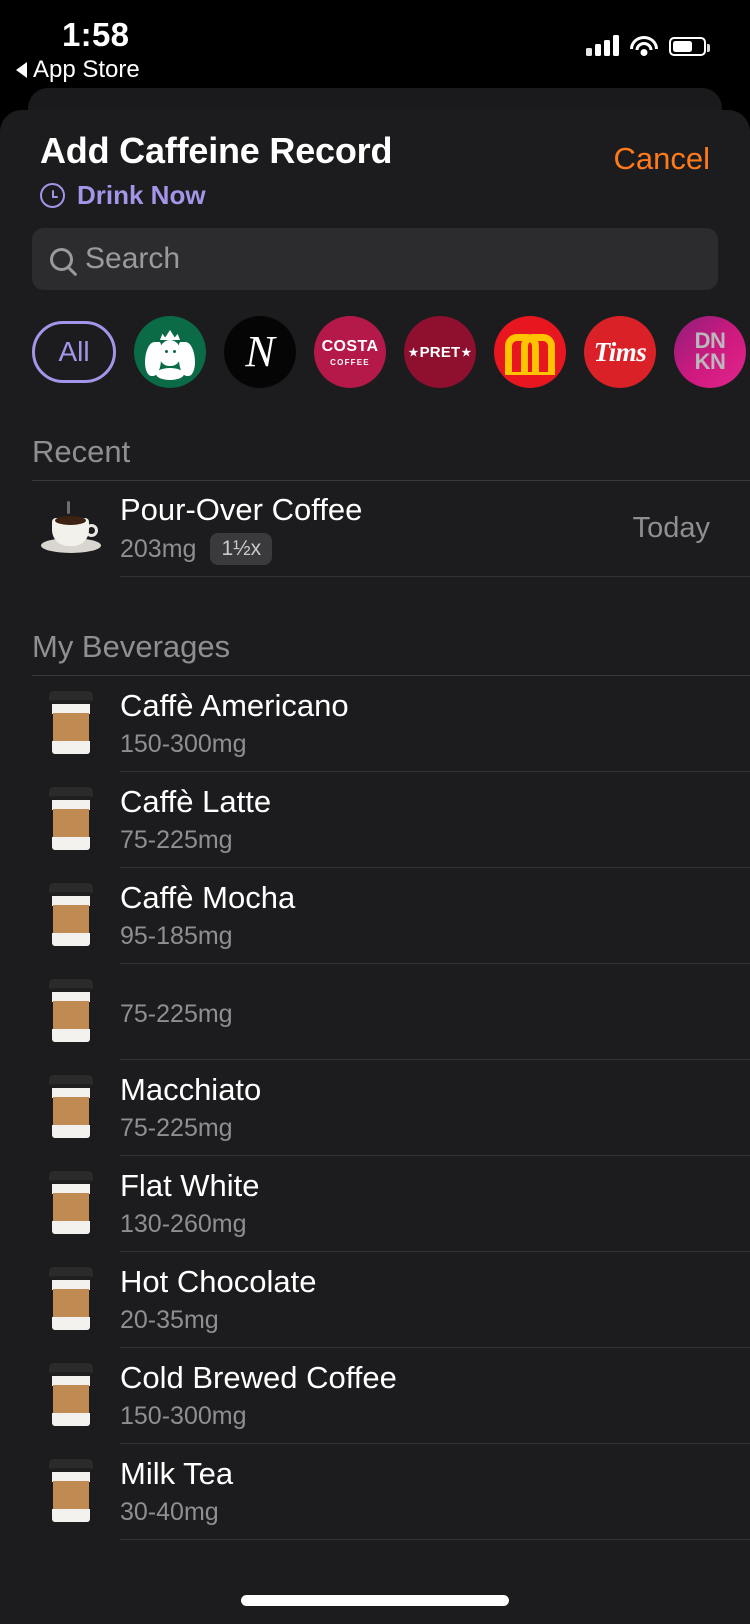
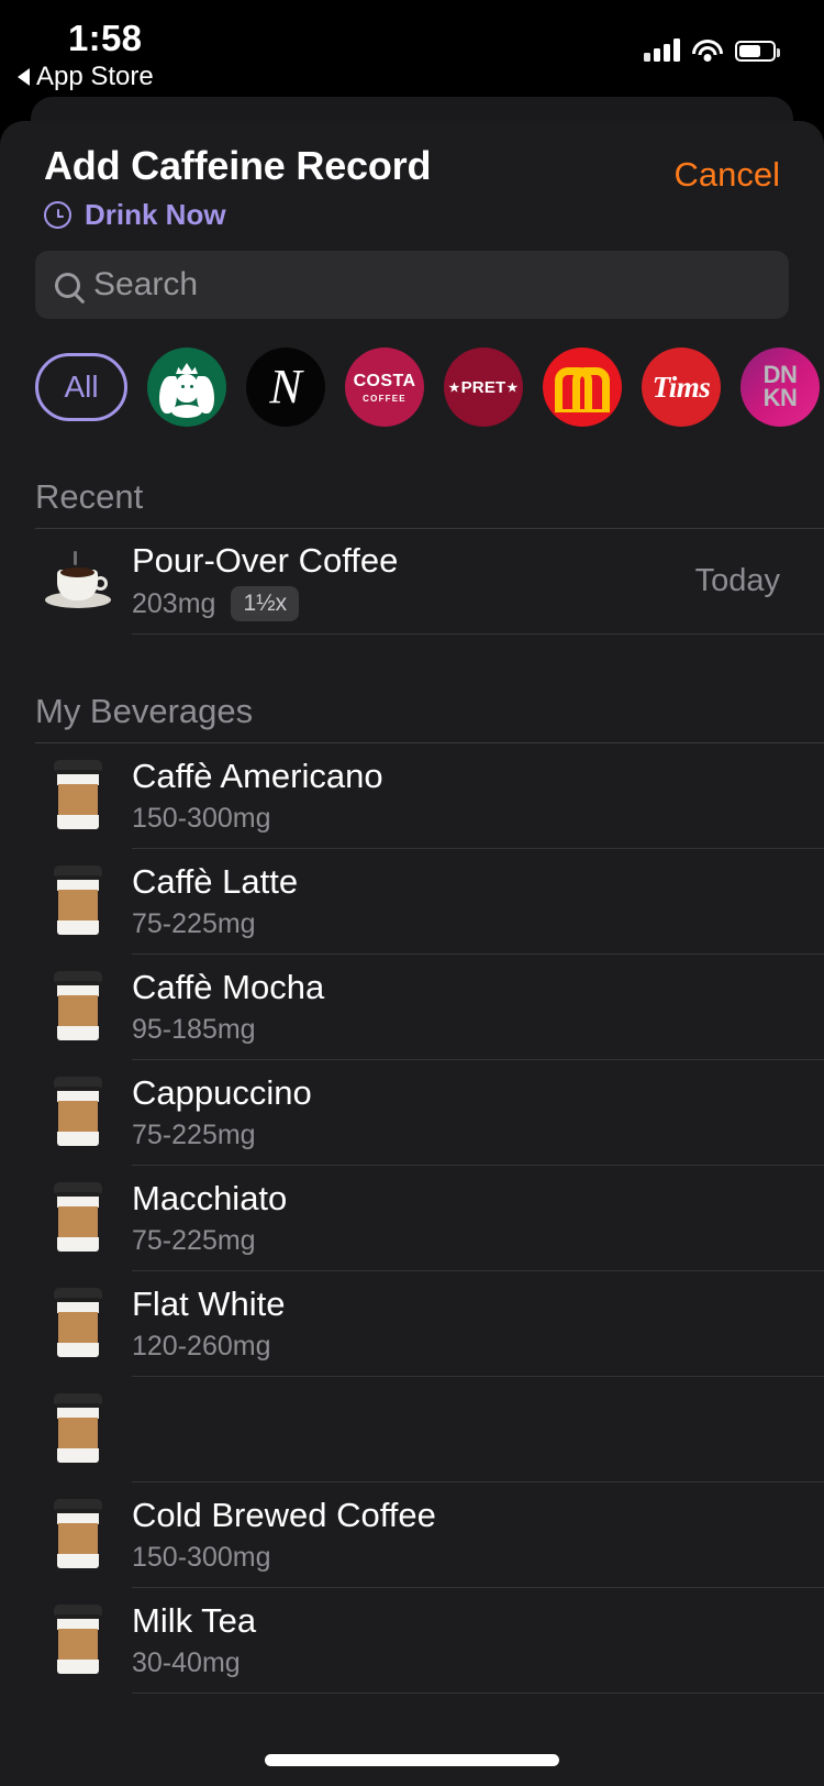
  1:58
  App Store
  Add Caffeine Record
  Cancel
  Drink Now
  Search
  All
  N
  COSTA
  COFFEE
  ★
  PRET
  ★
  Tims
  DN
  KN
  Recent
  Pour-Over Coffee
  203mg
  1½x
  Today
  My Beverages
  Caffè Americano
  150-300mg
  Caffè Latte
  75-225mg
  Caffè Mocha
  95-185mg
+ Cappuccino
  75-225mg
  Macchiato
  75-225mg
  Flat White
- 130-260mg
+ 120-260mg
- Hot Chocolate
- 20-35mg
  Cold Brewed Coffee
  150-300mg
  Milk Tea
  30-40mg
